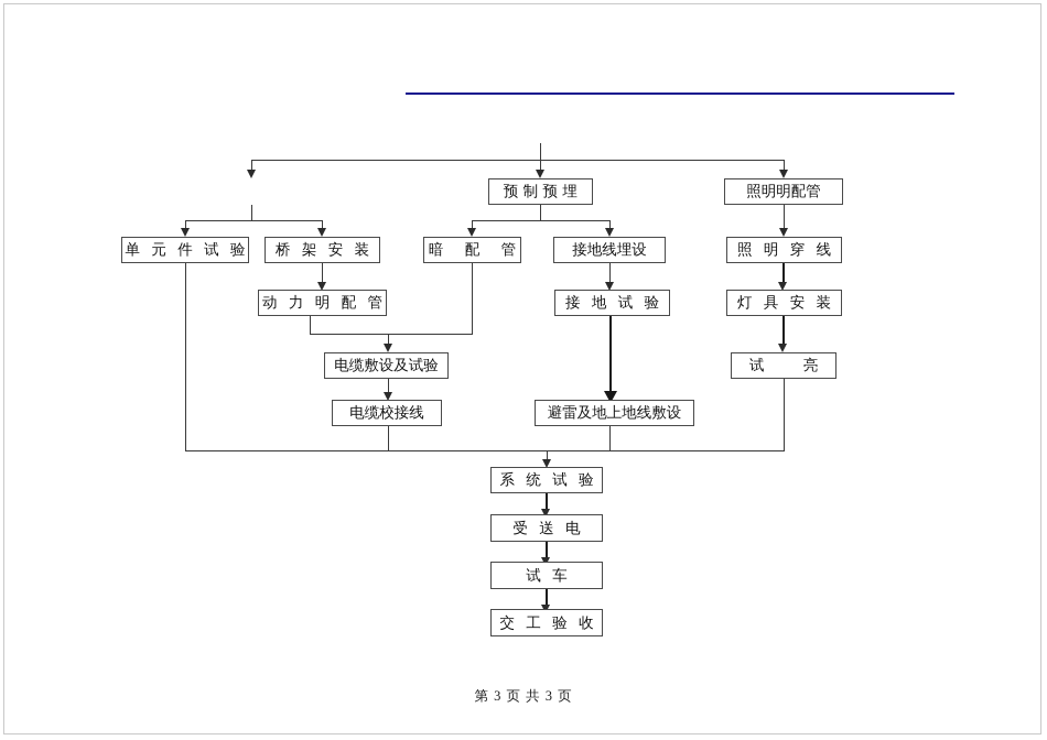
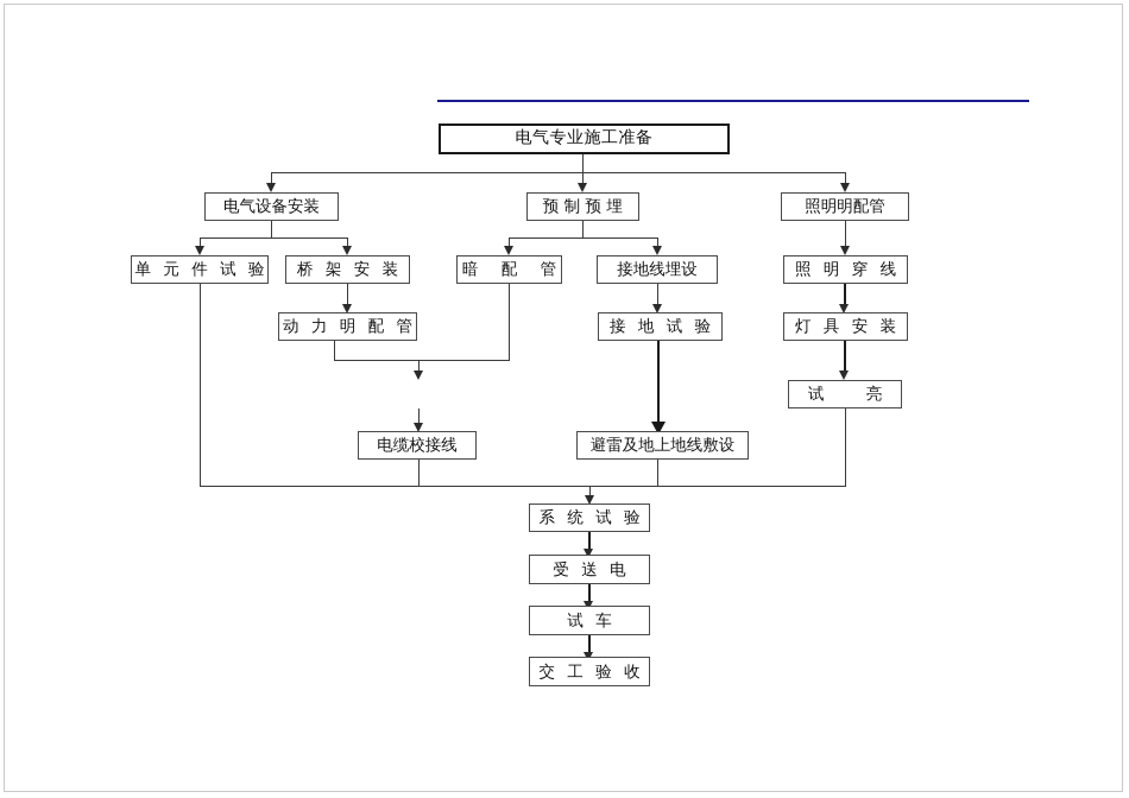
+ 电气专业施工准备
+ 电气设备安装
  预 制 预 埋
  照明明配管
  单 元 件 试 验
  桥 架 安 装
  暗 配 管
  接地线埋设
  照 明 穿 线
  动 力 明 配 管
  接 地 试 验
  灯 具 安 装
- 电缆敷设及试验
  试 亮
  电缆校接线
  避雷及地上地线敷设
  系 统 试 验
  受 送 电
  试 车
  交 工 验 收
- 第 3 页 共 3 页
